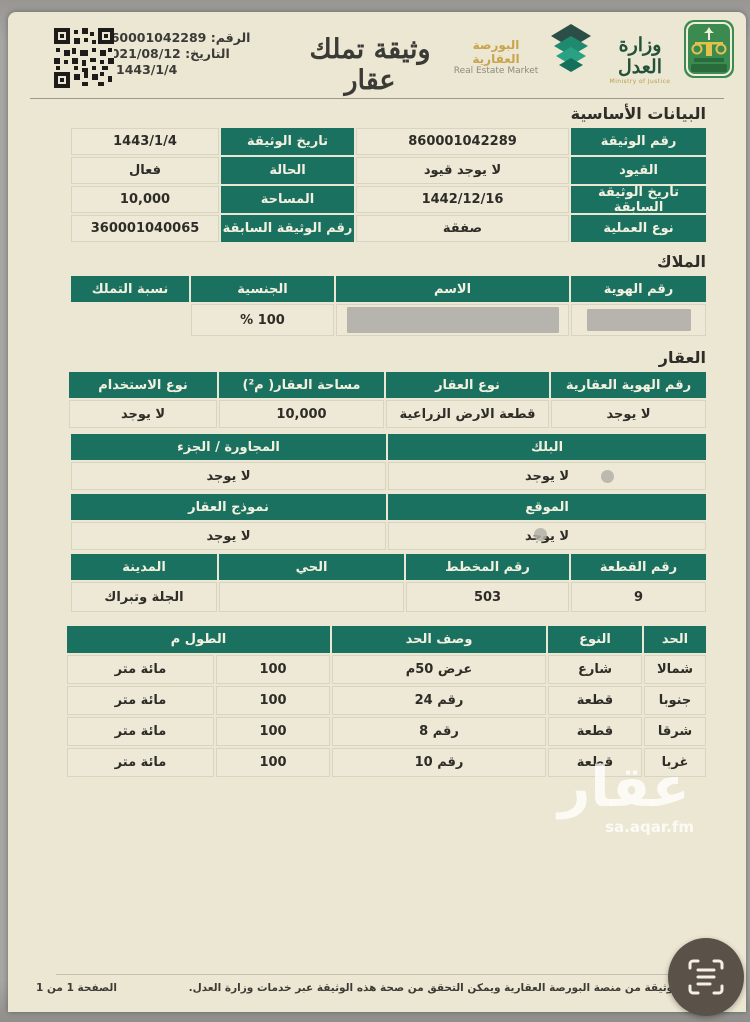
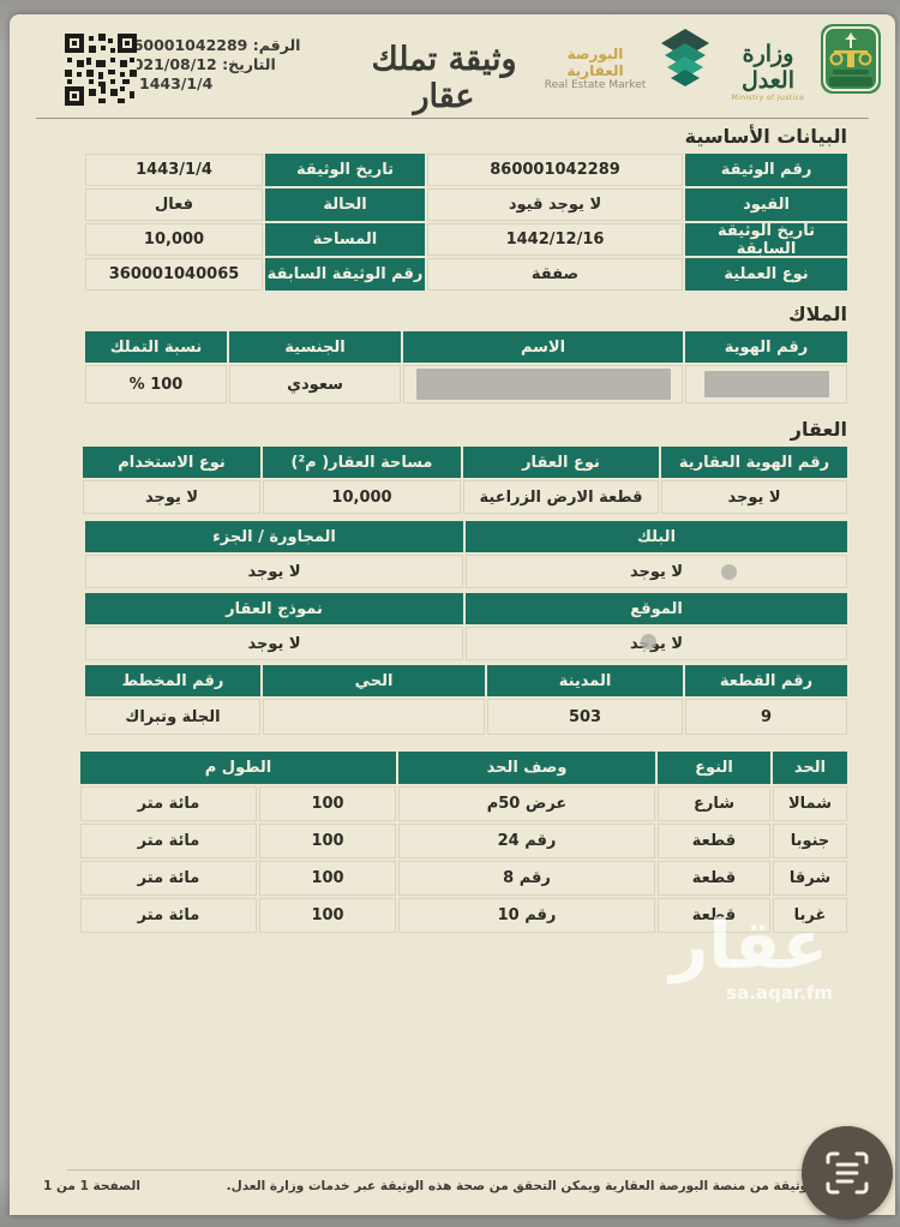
  وزارة العدل
  البورصة العقارية
  Real Estate Market
  وثيقة تملك عقار
  الرقم: 60001042289
  التاريخ: 021/08/12
  1443/1/4
  البيانات الأساسية
  رقم الوثيقة
  860001042289
  تاريخ الوثيقة
  1443/1/4
  القيود
  لا يوجد قيود
  الحالة
  فعال
  تاريخ الوثيقة السابقة
  1442/12/16
  المساحة
  10,000
  نوع العملية
  صفقة
  رقم الوثيقة السابقة
  360001040065
  الملاك
  رقم الهوية
  الاسم
  الجنسية
  نسبة التملك
+ سعودي
  100 %
  العقار
  رقم الهوية العقارية
  نوع العقار
  مساحة العقار( م²)
  نوع الاستخدام
  لا يوجد
  قطعة الارض الزراعية
  10,000
  لا يوجد
  البلك
  المجاورة / الجزء
  لا يوجد
  لا يوجد
  الموقع
  نموذج العقار
  لا يوجد
  لا يوجد
  رقم القطعة
- رقم المخطط
+ المدينة
  الحي
- المدينة
+ رقم المخطط
  9
  503
  الجلة وتبراك
  الحد
  النوع
  وصف الحد
  الطول م
  شمالا
  شارع
  عرض 50م
  100
  مائة متر
  جنوبا
  قطعة
  رقم 24
  100
  مائة متر
  شرقا
  قطعة
  رقم 8
  100
  مائة متر
  غربا
  قطعة
  رقم 10
  100
  مائة متر
  عقار
  sa.aqar.fm
  ثيقة من منصة البورصة العقارية ويمكن التحقق من صحة هذه الوثيقة عبر خدمات وزارة العدل.
  الصفحة 1 من 1
